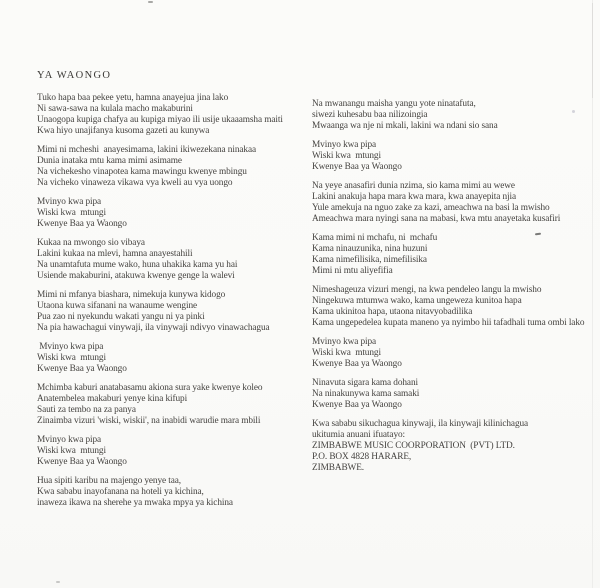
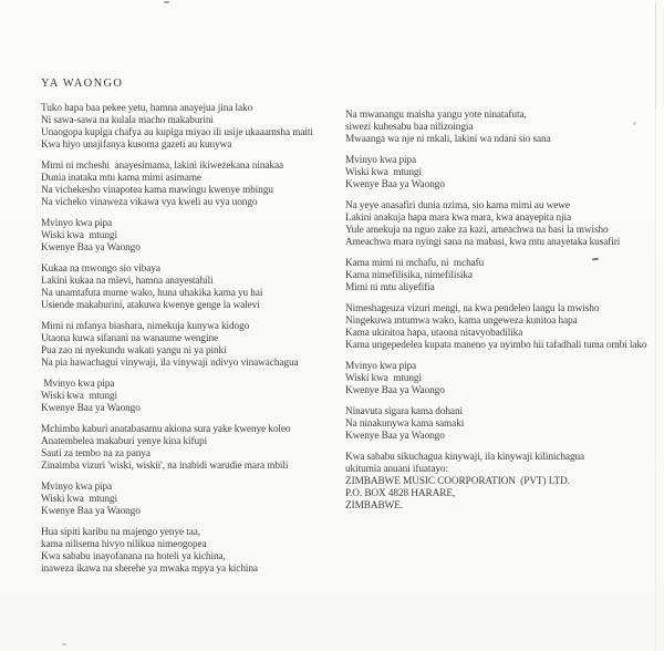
  YA WAONGO
  Tuko hapa baa pekee yetu, hamna anayejua jina lako
  Ni sawa-sawa na kulala macho makaburini
  Unaogopa kupiga chafya au kupiga miyao ili usije ukaaamsha maiti
  Kwa hiyo unajifanya kusoma gazeti au kunywa
  Mimi ni mcheshi anayesimama, lakini ikiwezekana ninakaa
  Dunia inataka mtu kama mimi asimame
  Na vichekesho vinapotea kama mawingu kwenye mbingu
  Na vicheko vinaweza vikawa vya kweli au vya uongo
  Mvinyo kwa pipa
  Wiski kwa mtungi
  Kwenye Baa ya Waongo
  Kukaa na mwongo sio vibaya
  Lakini kukaa na mlevi, hamna anayestahili
  Na unamtafuta mume wako, huna uhakika kama yu hai
  Usiende makaburini, atakuwa kwenye genge la walevi
  Mimi ni mfanya biashara, nimekuja kunywa kidogo
  Utaona kuwa sifanani na wanaume wengine
  Pua zao ni nyekundu wakati yangu ni ya pinki
  Na pia hawachagui vinywaji, ila vinywaji ndivyo vinawachagua
  Mvinyo kwa pipa
  Wiski kwa mtungi
  Kwenye Baa ya Waongo
  Mchimba kaburi anatabasamu akiona sura yake kwenye koleo
  Anatembelea makaburi yenye kina kifupi
  Sauti za tembo na za panya
  Zinaimba vizuri 'wiski, wiskii', na inabidi warudie mara mbili
  Mvinyo kwa pipa
  Wiski kwa mtungi
  Kwenye Baa ya Waongo
  Hua sipiti karibu na majengo yenye taa,
+ kama nilisema hivyo nilikua nimeogopea
  Kwa sababu inayofanana na hoteli ya kichina,
  inaweza ikawa na sherehe ya mwaka mpya ya kichina
  Na mwanangu maisha yangu yote ninatafuta,
  siwezi kuhesabu baa nilizoingia
  Mwaanga wa nje ni mkali, lakini wa ndani sio sana
  Mvinyo kwa pipa
  Wiski kwa mtungi
  Kwenye Baa ya Waongo
  Na yeye anasafiri dunia nzima, sio kama mimi au wewe
  Lakini anakuja hapa mara kwa mara, kwa anayepita njia
  Yule amekuja na nguo zake za kazi, ameachwa na basi la mwisho
  Ameachwa mara nyingi sana na mabasi, kwa mtu anayetaka kusafiri
  Kama mimi ni mchafu, ni mchafu
- Kama ninauzunika, nina huzuni
  Kama nimefilisika, nimefilisika
  Mimi ni mtu aliyefifia
  Nimeshageuza vizuri mengi, na kwa pendeleo langu la mwisho
  Ningekuwa mtumwa wako, kama ungeweza kunitoa hapa
  Kama ukinitoa hapa, utaona nitavyobadilika
  Kama ungepedelea kupata maneno ya nyimbo hii tafadhali tuma ombi lako
  Mvinyo kwa pipa
  Wiski kwa mtungi
  Kwenye Baa ya Waongo
  Ninavuta sigara kama dohani
  Na ninakunywa kama samaki
  Kwenye Baa ya Waongo
  Kwa sababu sikuchagua kinywaji, ila kinywaji kilinichagua
  ukitumia anuani ifuatayo:
  ZIMBABWE MUSIC COORPORATION (PVT) LTD.
  P.O. BOX 4828 HARARE,
  ZIMBABWE.
